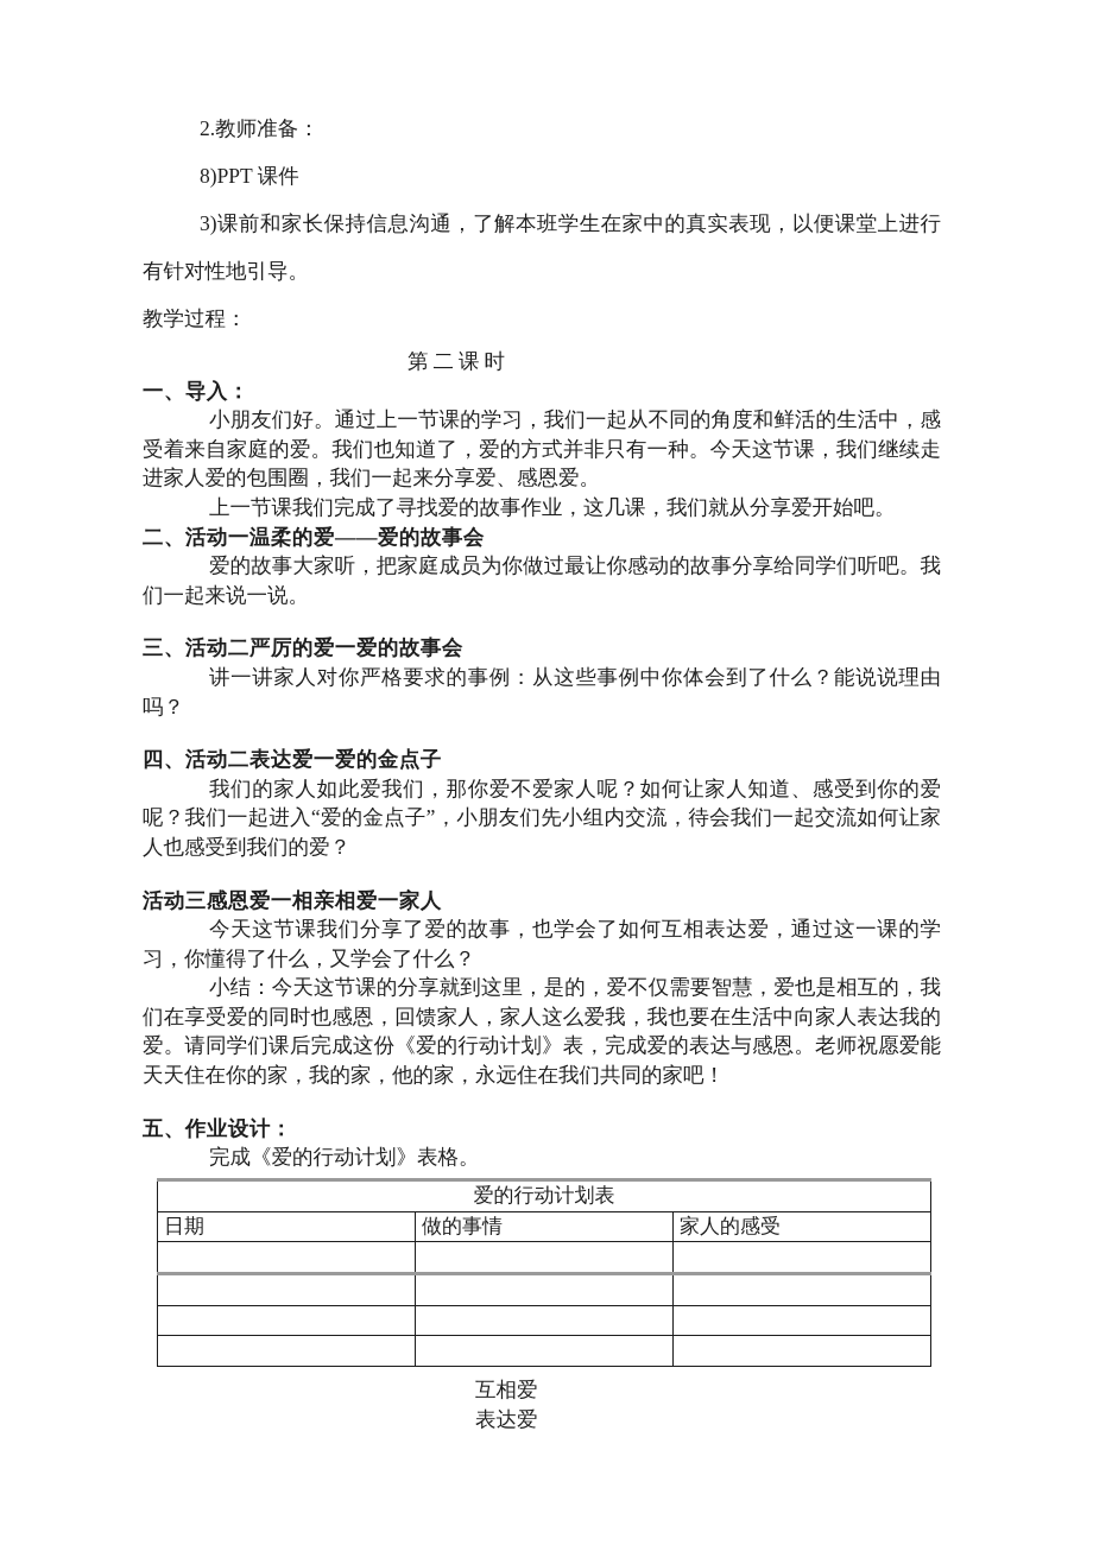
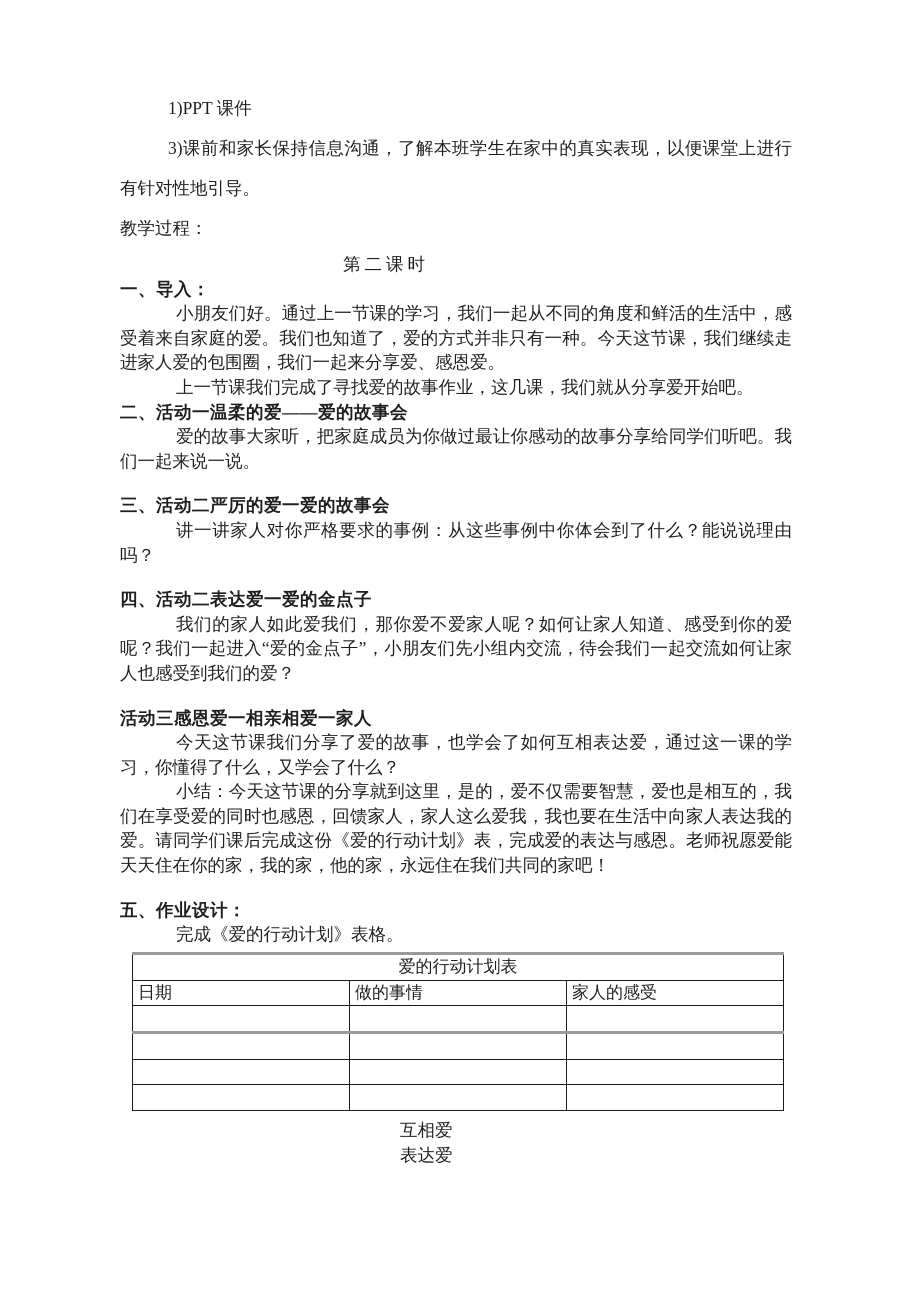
- 2.教师准备：
- 8)PPT 课件
+ 1)PPT 课件
  3)课前和家长保持信息沟通，了解本班学生在家中的真实表现，以便课堂上进行有针对性地引导。
  教学过程：
  第二课时
  一、导入：
  小朋友们好。通过上一节课的学习，我们一起从不同的角度和鲜活的生活中，感受着来自家庭的爱。我们也知道了，爱的方式并非只有一种。今天这节课，我们继续走进家人爱的包围圈，我们一起来分享爱、感恩爱。
  上一节课我们完成了寻找爱的故事作业，这几课，我们就从分享爱开始吧。
  二、活动一温柔的爱——爱的故事会
  爱的故事大家听，把家庭成员为你做过最让你感动的故事分享给同学们听吧。我们一起来说一说。
  三、活动二严厉的爱一爱的故事会
  讲一讲家人对你严格要求的事例：从这些事例中你体会到了什么？能说说理由吗？
  四、活动二表达爱一爱的金点子
  我们的家人如此爱我们，那你爱不爱家人呢？如何让家人知道、感受到你的爱呢？我们一起进入“爱的金点子”，小朋友们先小组内交流，待会我们一起交流如何让家人也感受到我们的爱？
  活动三感恩爱一相亲相爱一家人
  今天这节课我们分享了爱的故事，也学会了如何互相表达爱，通过这一课的学习，你懂得了什么，又学会了什么？
  小结：今天这节课的分享就到这里，是的，爱不仅需要智慧，爱也是相互的，我们在享受爱的同时也感恩，回馈家人，家人这么爱我，我也要在生活中向家人表达我的爱。请同学们课后完成这份《爱的行动计划》表，完成爱的表达与感恩。老师祝愿爱能天天住在你的家，我的家，他的家，永远住在我们共同的家吧！
  五、作业设计：
  完成《爱的行动计划》表格。
  爱的行动计划表
  日期	做的事情	家人的感受
  互相爱
  表达爱
